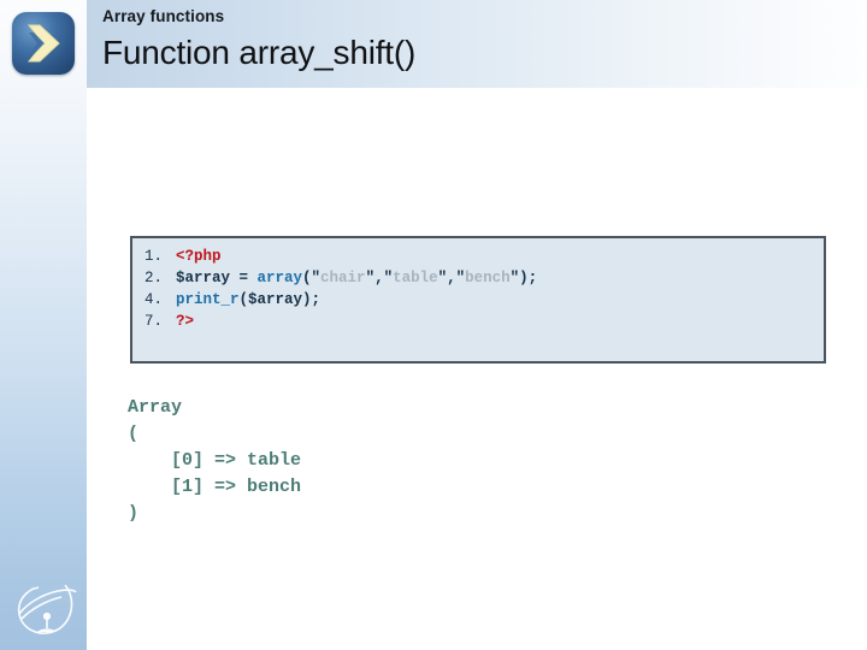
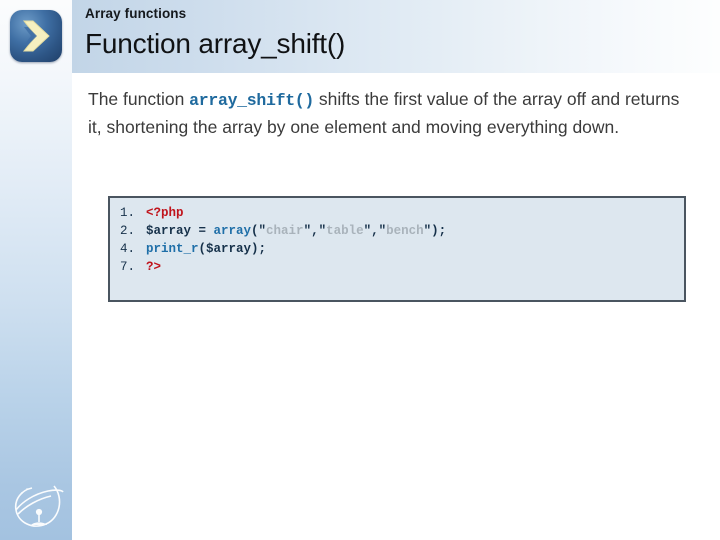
  Array functions
  Function array_shift()
+ The function array_shift() shifts the first value of the array off and returns it, shortening the array by one element and moving everything down.
  1. <?php
  2. $array = array("chair","table","bench");
  4. print_r($array);
  7. ?>
- Array
- (
- [0] => table
- [1] => bench
- )
